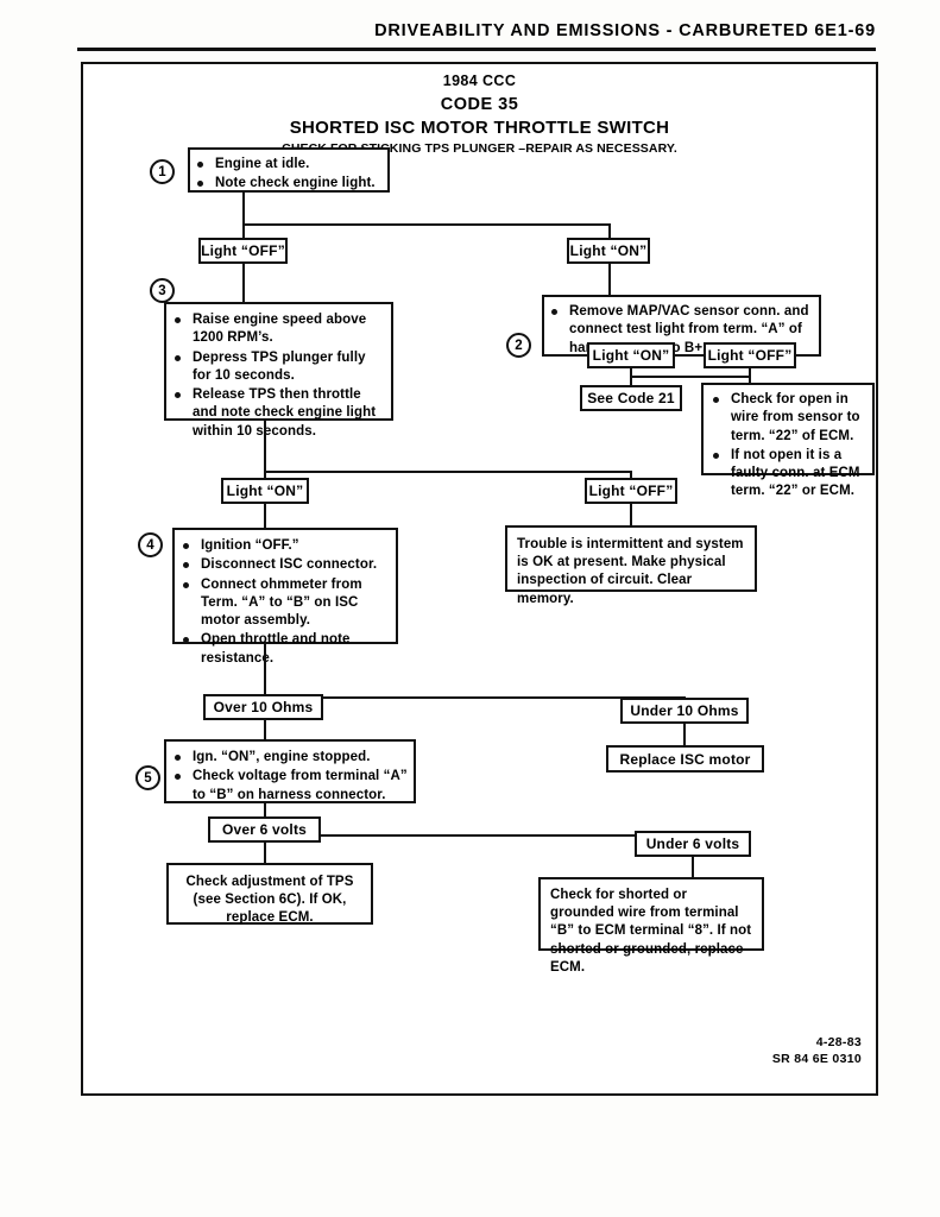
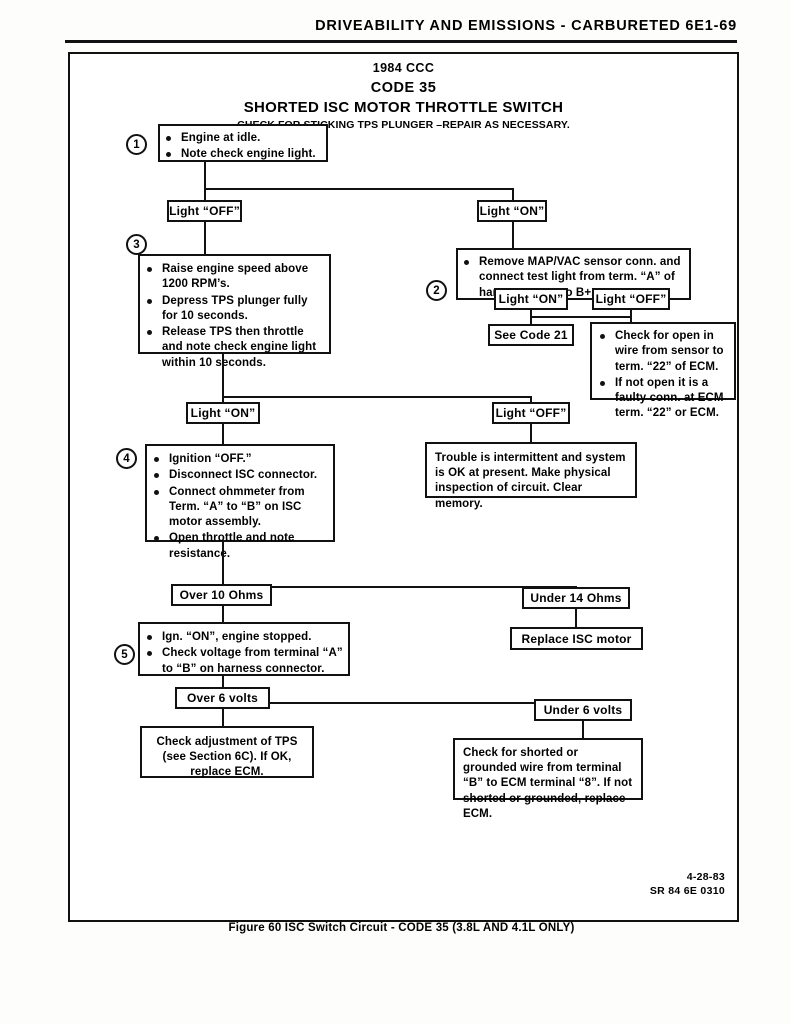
  DRIVEABILITY AND EMISSIONS - CARBURETED 6E1-69
  1984 CCC
  CODE 35
  SHORTED ISC MOTOR THROTTLE SWITCH
  KING TPS PLUNGER –REPAIR AS NECESSARY.
  1
  Engine at idle.
  Note check engine light.
  Light “OFF”
  Light “ON”
  2
  Remove MAP/VAC sensor conn. and connect test light from term. “A” of hao B+
  Light “ON”
  Light “OFF”
  See Code 21
  Check for open in wire from sensor to term. “22” of ECM.
  If not open it is a faulty conn. at ECM term. “22” or ECM.
  3
  Raise engine speed above 1200 RPM’s.
  Depress TPS plunger fully for 10 seconds.
  Release TPS then throttle and note check engine light within 10 seconds.
  Light “ON”
  Light “OFF”
  4
  Ignition “OFF.”
  Disconnect ISC connector.
  Connect ohmmeter from Term. “A” to “B” on ISC motor assembly.
  Open throttle and note resistanc.
  Trouble is intermittent and system is OK at present. Make physical inspection of circuit. Clear memory.
  Over 10 Ohms
- Under 10 Ohms
+ Under 14 Ohms
  Replace ISC motor
  5
  Ign. “ON”, engine stopped.
  Check voltage from terminal “A” to “B” on harness connector.
  Over 6 volts
  Under 6 volts
  Check adjustment of TPS (see Section 6C). If OK, replace ECM.
  Check for shorted or grounded wire from terminal “B” to ECM terminal “8”. If not shorted or grounded, replace ECM.
  4-28-83
  SR 84 6E 0310
+ Figure 60 ISC Switch Circuit - CODE 35 (3.8L AND 4.1L ONLY)
